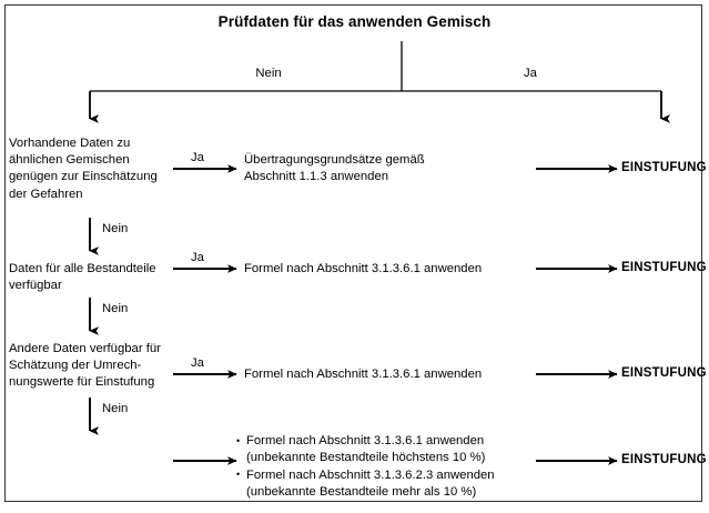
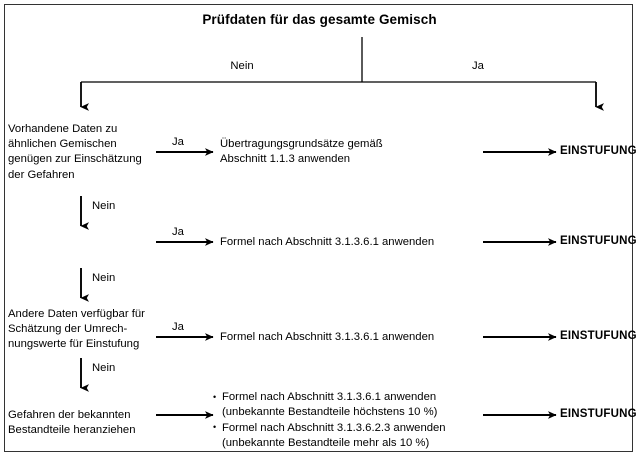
- Prüfdaten für das anwenden Gemisch
+ Prüfdaten für das gesamte Gemisch
  Nein
  Ja
  Vorhandene Daten zu
  ähnlichen Gemischen
  genügen zur Einschätzung
  der Gefahren
  Ja
  Übertragungsgrundsätze gemäß
  Abschnitt 1.1.3 anwenden
  EINSTUFUNG
  Nein
- Daten für alle Bestandteile
- verfügbar
  Ja
  Formel nach Abschnitt 3.1.3.6.1 anwenden
  EINSTUFUNG
  Nein
  Andere Daten verfügbar für
  Schätzung der Umrech-
  nungswerte für Einstufung
  Ja
  Formel nach Abschnitt 3.1.3.6.1 anwenden
  EINSTUFUNG
  Nein
+ Gefahren der bekannten
+ Bestandteile heranziehen
  Formel nach Abschnitt 3.1.3.6.1 anwenden
  (unbekannte Bestandteile höchstens 10 %)
  Formel nach Abschnitt 3.1.3.6.2.3 anwenden
  (unbekannte Bestandteile mehr als 10 %)
  EINSTUFUNG
